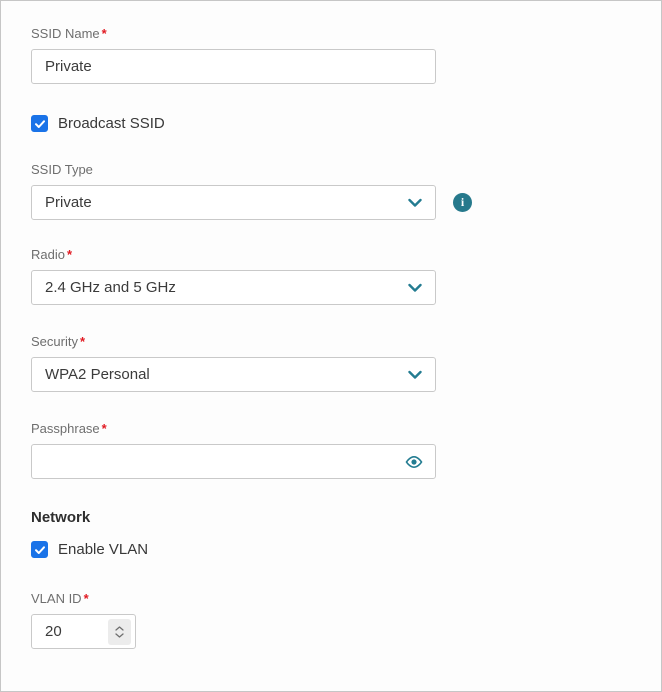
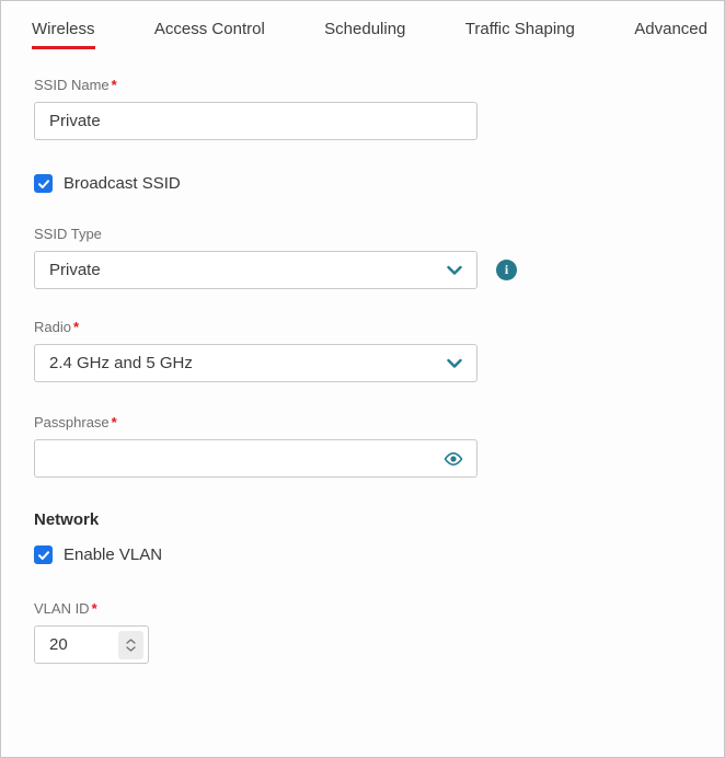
+ Wireless
+ Access Control
+ Scheduling
+ Traffic Shaping
+ Advanced
  SSID Name *
  Private
  Broadcast SSID
  SSID Type
  Private
  i
  Radio *
  2.4 GHz and 5 GHz
- Security *
- WPA2 Personal
  Passphrase *
  Network
  Enable VLAN
  VLAN ID *
  20
